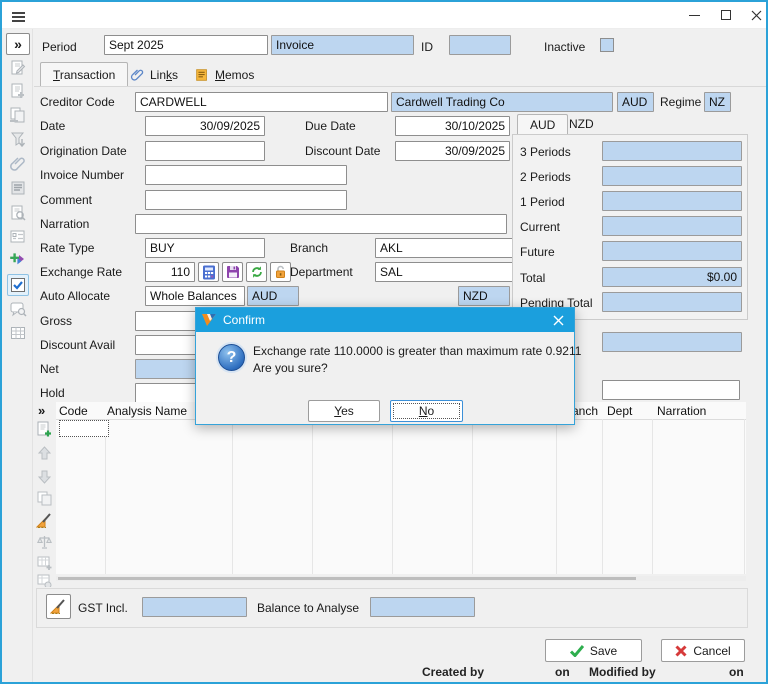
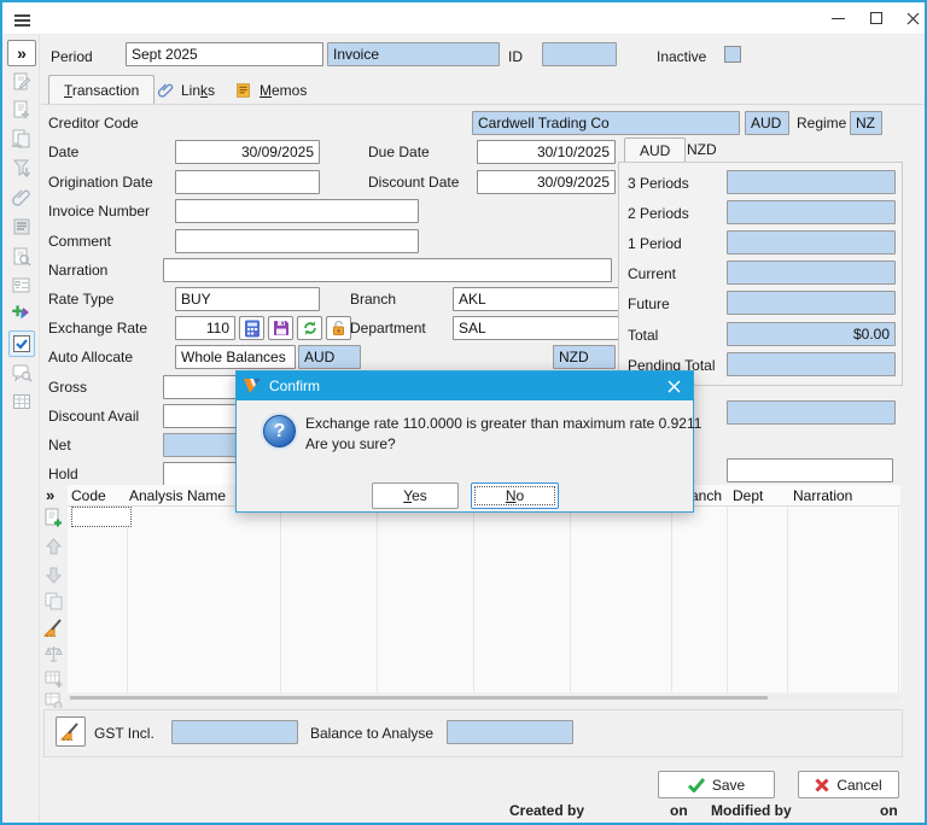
  »
  Period
  Sept 2025
  Invoice
  ID
  Inactive
  Transaction
  Links
  Memos
  Creditor Code
- CARDWELL
  Cardwell Trading Co
  AUD
  Regime
  NZ
  Date
  30/09/2025
  Due Date
  30/10/2025
  Origination Date
  Discount Date
  30/09/2025
  Invoice Number
  Comment
  Narration
  Rate Type
  BUY
  Branch
  AKL
  Exchange Rate
  110
  Department
  SAL
  Auto Allocate
  Whole Balances
  AUD
  NZD
  Gross
  Discount Avail
  Net
  Hold
  AUD
  NZD
  3 Periods
  2 Periods
  1 Period
  Current
  Future
  Total
  $0.00
  Pending Total
  »
  Code
  Analysis Name
  Dept
  Narration
  GST Incl.
  Balance to Analyse
  Save
  Cancel
  Created by
  on
  Modified by
  on
  Confirm
  ?
  Exchange rate 110.0000 is greater than maximum rate 0.9211
  Are you sure?
  Yes
  No
